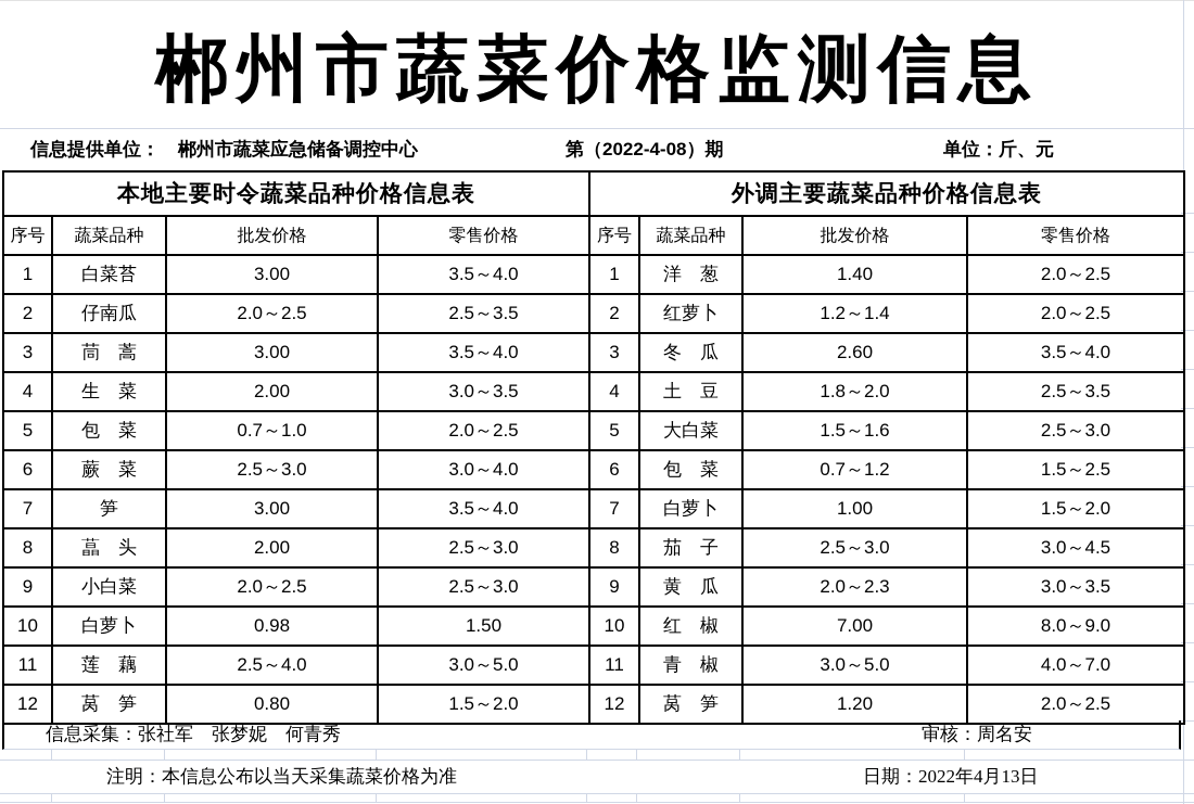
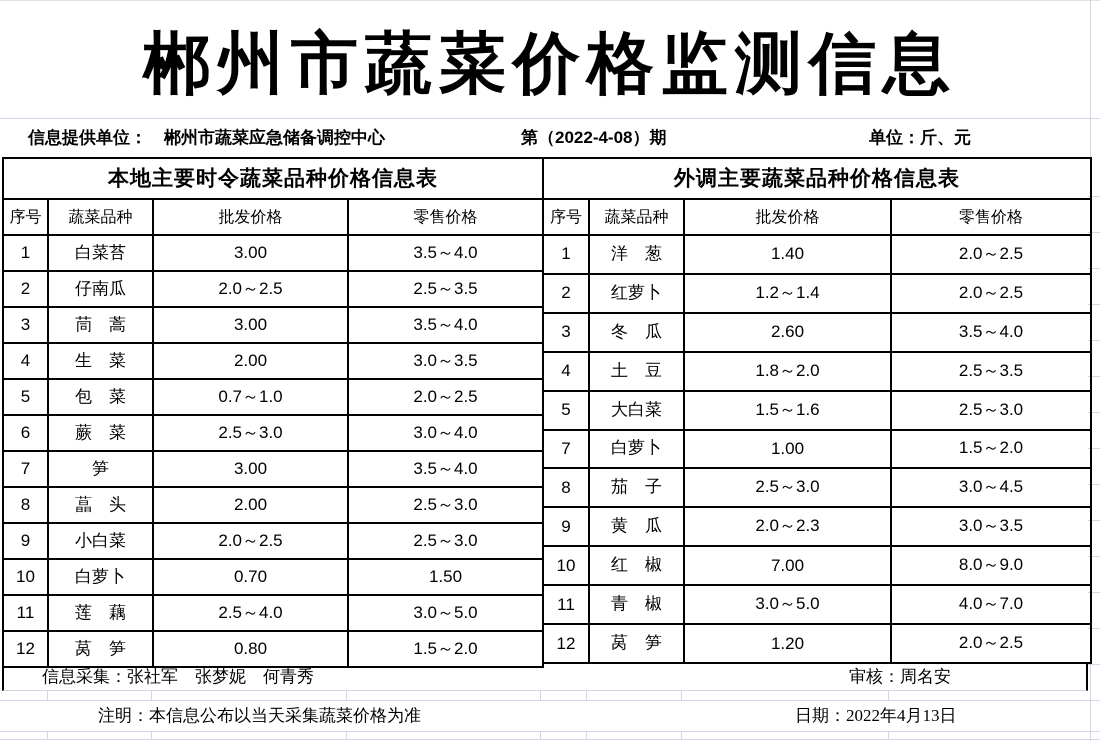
  郴州市蔬菜价格监测信息
  信息提供单位： 郴州市蔬菜应急储备调控中心
  第（2022-4-08）期
  单位：斤、元
  本地主要时令蔬菜品种价格信息表
  序号	蔬菜品种	批发价格	零售价格
  1	白菜苔	3.00	3.5～4.0
  2	仔南瓜	2.0～2.5	2.5～3.5
  3	茼 蒿	3.00	3.5～4.0
  4	生 菜	2.00	3.0～3.5
  5	包 菜	0.7～1.0	2.0～2.5
  6	蕨 菜	2.5～3.0	3.0～4.0
  7	笋	3.00	3.5～4.0
  8	蕌 头	2.00	2.5～3.0
  9	小白菜	2.0～2.5	2.5～3.0
- 10	白萝卜	0.98	1.50
+ 10	白萝卜	0.70	1.50
  11	莲 藕	2.5～4.0	3.0～5.0
  12	莴 笋	0.80	1.5～2.0
  外调主要蔬菜品种价格信息表
  序号	蔬菜品种	批发价格	零售价格
  1	洋 葱	1.40	2.0～2.5
  2	红萝卜	1.2～1.4	2.0～2.5
  3	冬 瓜	2.60	3.5～4.0
  4	土 豆	1.8～2.0	2.5～3.5
  5	大白菜	1.5～1.6	2.5～3.0
- 6	包 菜	0.7～1.2	1.5～2.5
  7	白萝卜	1.00	1.5～2.0
  8	茄 子	2.5～3.0	3.0～4.5
  9	黄 瓜	2.0～2.3	3.0～3.5
  10	红 椒	7.00	8.0～9.0
  11	青 椒	3.0～5.0	4.0～7.0
  12	莴 笋	1.20	2.0～2.5
  信息采集：张社军 张梦妮 何青秀
  审核：周名安
  注明：本信息公布以当天采集蔬菜价格为准
  日期：2022年4月13日
